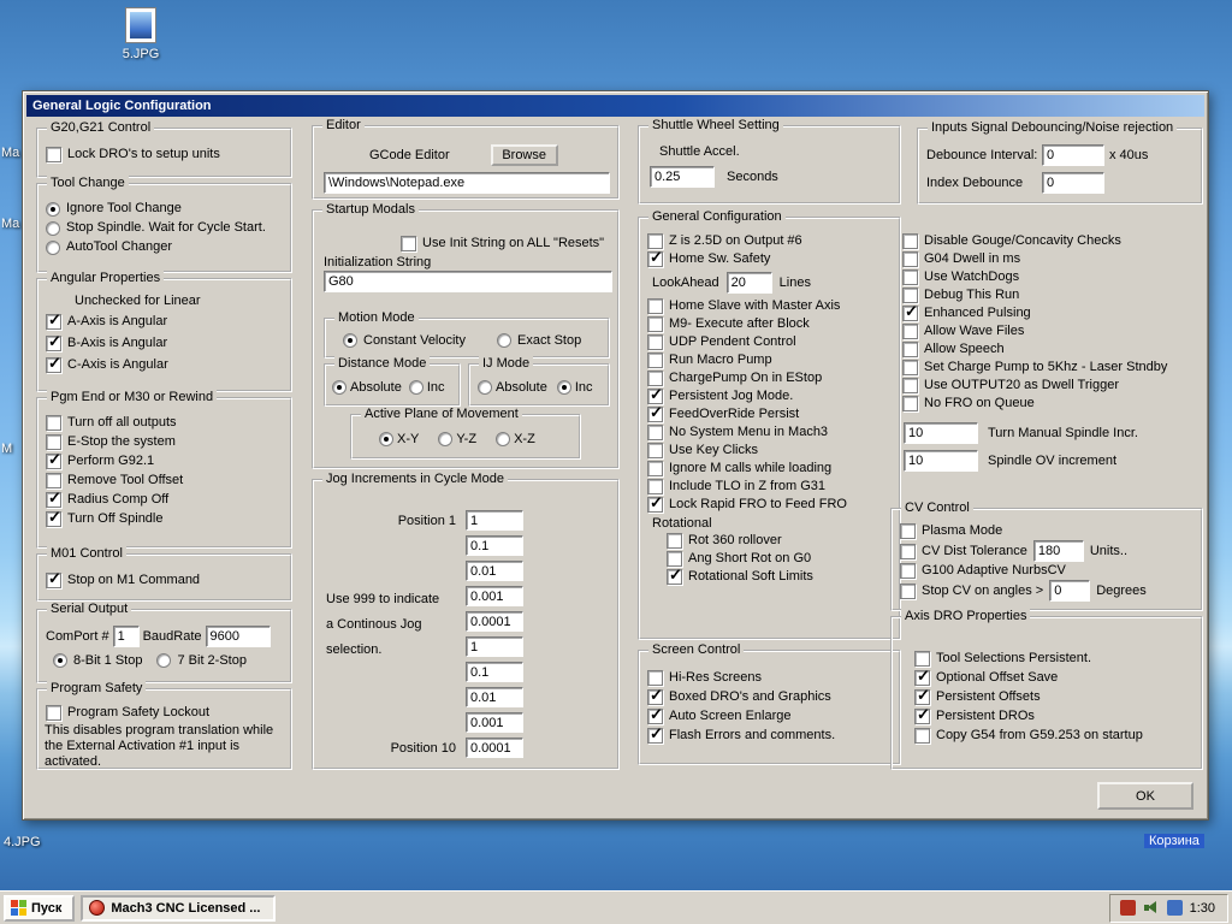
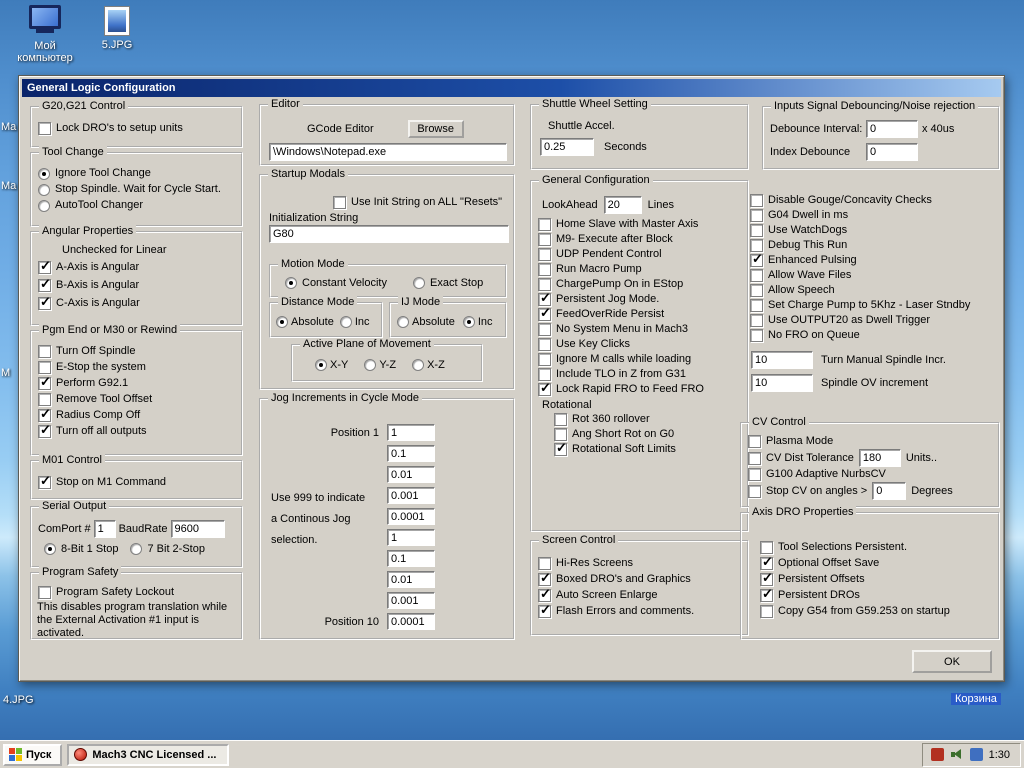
+ Мой компьютер
  5.JPG
  Ma
  Ma
  M
  4.JPG
  Корзина
  General Logic Configuration
  G20,G21 Control
  Lock DRO's to setup units
  Tool Change
  Ignore Tool Change
  Stop Spindle. Wait for Cycle Start.
  AutoTool Changer
  Angular Properties
  Unchecked for Linear
  A-Axis is Angular
  B-Axis is Angular
  C-Axis is Angular
  Pgm End or M30 or Rewind
- Turn off all outputs
+ Turn Off Spindle
  E-Stop the system
  Perform G92.1
  Remove Tool Offset
  Radius Comp Off
- Turn Off Spindle
+ Turn off all outputs
  M01 Control
  Stop on M1 Command
  Serial Output
  ComPort #
  1
  BaudRate
  9600
  8-Bit 1 Stop
  7 Bit 2-Stop
  Program Safety
  Program Safety Lockout
  This disables program translation while the External Activation #1 input is activated.
  Editor
  GCode Editor
  Browse
  \Windows\Notepad.exe
  Startup Modals
  Use Init String on ALL "Resets"
  Initialization String
  G80
  Motion Mode
  Constant Velocity
  Exact Stop
  Distance Mode
  Absolute
  Inc
  IJ Mode
  Absolute
  Inc
  Active Plane of Movement
  X-Y
  Y-Z
  X-Z
  Jog Increments in Cycle Mode
  Use 999 to indicate a Continous Jog selection.
  Position 1
  1
  0.1
  0.01
  0.001
  0.0001
  1
  0.1
  0.01
  0.001
  Position 10
  0.0001
  Shuttle Wheel Setting
  Shuttle Accel.
  0.25
  Seconds
  General Configuration
- Z is 2.5D on Output #6
- Home Sw. Safety
  LookAhead
  20
  Lines
  Home Slave with Master Axis
  M9- Execute after Block
  UDP Pendent Control
  Run Macro Pump
  ChargePump On in EStop
  Persistent Jog Mode.
  FeedOverRide Persist
  No System Menu in Mach3
  Use Key Clicks
  Ignore M calls while loading
  Include TLO in Z from G31
  Lock Rapid FRO to Feed FRO
  Rotational
  Rot 360 rollover
  Ang Short Rot on G0
  Rotational Soft Limits
  Screen Control
  Hi-Res Screens
  Boxed DRO's and Graphics
  Auto Screen Enlarge
  Flash Errors and comments.
  Inputs Signal Debouncing/Noise rejection
  Debounce Interval:
  0
  x 40us
  Index Debounce
  0
  Disable Gouge/Concavity Checks
  G04 Dwell in ms
  Use WatchDogs
  Debug This Run
  Enhanced Pulsing
  Allow Wave Files
  Allow Speech
  Set Charge Pump to 5Khz - Laser Stndby
  Use OUTPUT20 as Dwell Trigger
  No FRO on Queue
  10
  Turn Manual Spindle Incr.
  10
  Spindle OV increment
  CV Control
  Plasma Mode
  CV Dist Tolerance
  180
  Units..
  G100 Adaptive NurbsCV
  Stop CV on angles >
  0
  Degrees
  Axis DRO Properties
  Tool Selections Persistent.
  Optional Offset Save
  Persistent Offsets
  Persistent DROs
  Copy G54 from G59.253 on startup
  OK
  Пуск
  Mach3 CNC Licensed ...
  1:30
